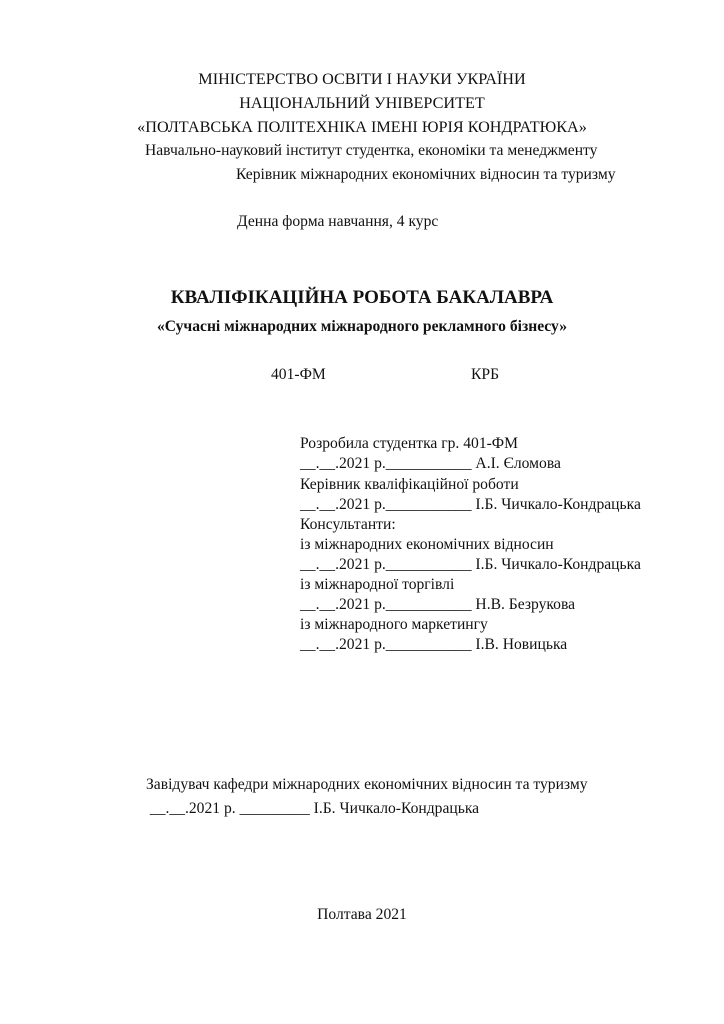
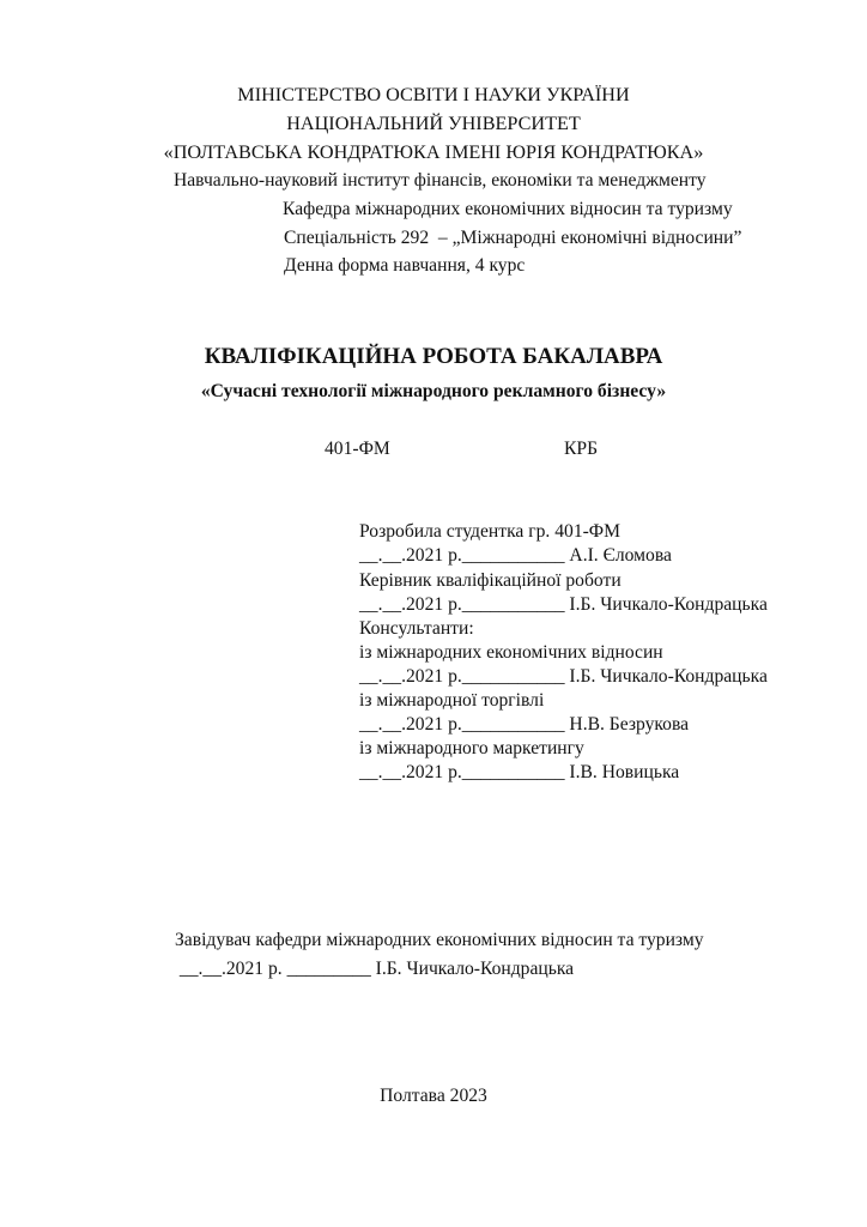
  МІНІСТЕРСТВО ОСВІТИ І НАУКИ УКРАЇНИ
  НАЦІОНАЛЬНИЙ УНІВЕРСИТЕТ
- «ПОЛТАВСЬКА ПОЛІТЕХНІКА ІМЕНІ ЮРІЯ КОНДРАТЮКА»
+ «ПОЛТАВСЬКА КОНДРАТЮКА ІМЕНІ ЮРІЯ КОНДРАТЮКА»
- Навчально-науковий інститут студентка, економіки та менеджменту
+ Навчально-науковий інститут фінансів, економіки та менеджменту
- Керівник міжнародних економічних відносин та туризму
+ Кафедра міжнародних економічних відносин та туризму
+ Спеціальність 292 – „Міжнародні економічні відносини”
  Денна форма навчання, 4 курс
  КВАЛІФІКАЦІЙНА РОБОТА БАКАЛАВРА
- «Сучасні міжнародних міжнародного рекламного бізнесу»
+ «Сучасні технології міжнародного рекламного бізнесу»
  401-ФМ
  КРБ
  Розробила студентка гр. 401-ФМ
  __.__.2021 р.___________ А.І. Єломова
  Керівник кваліфікаційної роботи
  __.__.2021 р.___________ І.Б. Чичкало-Кондрацька
  Консультанти:
  із міжнародних економічних відносин
  __.__.2021 р.___________ І.Б. Чичкало-Кондрацька
  із міжнародної торгівлі
  __.__.2021 р.___________ Н.В. Безрукова
  із міжнародного маркетингу
  __.__.2021 р.___________ І.В. Новицька
  Завідувач кафедри міжнародних економічних відносин та туризму
  __.__.2021 р. _________ І.Б. Чичкало-Кондрацька
- Полтава 2021
+ Полтава 2023
